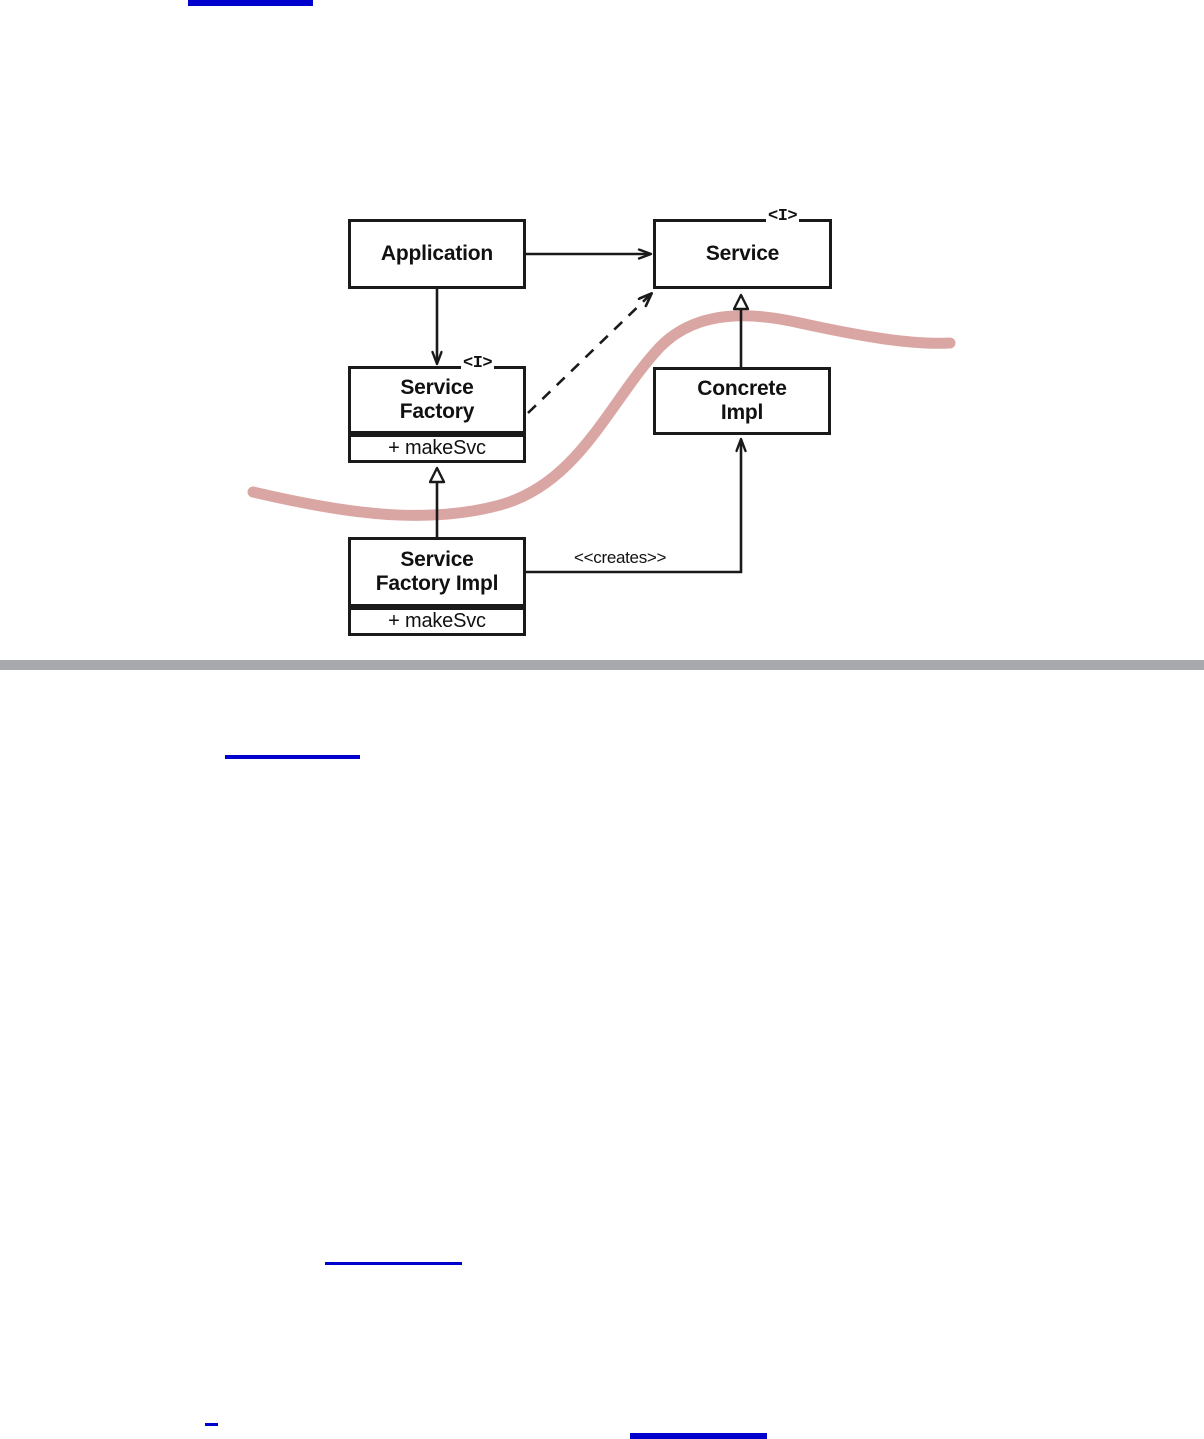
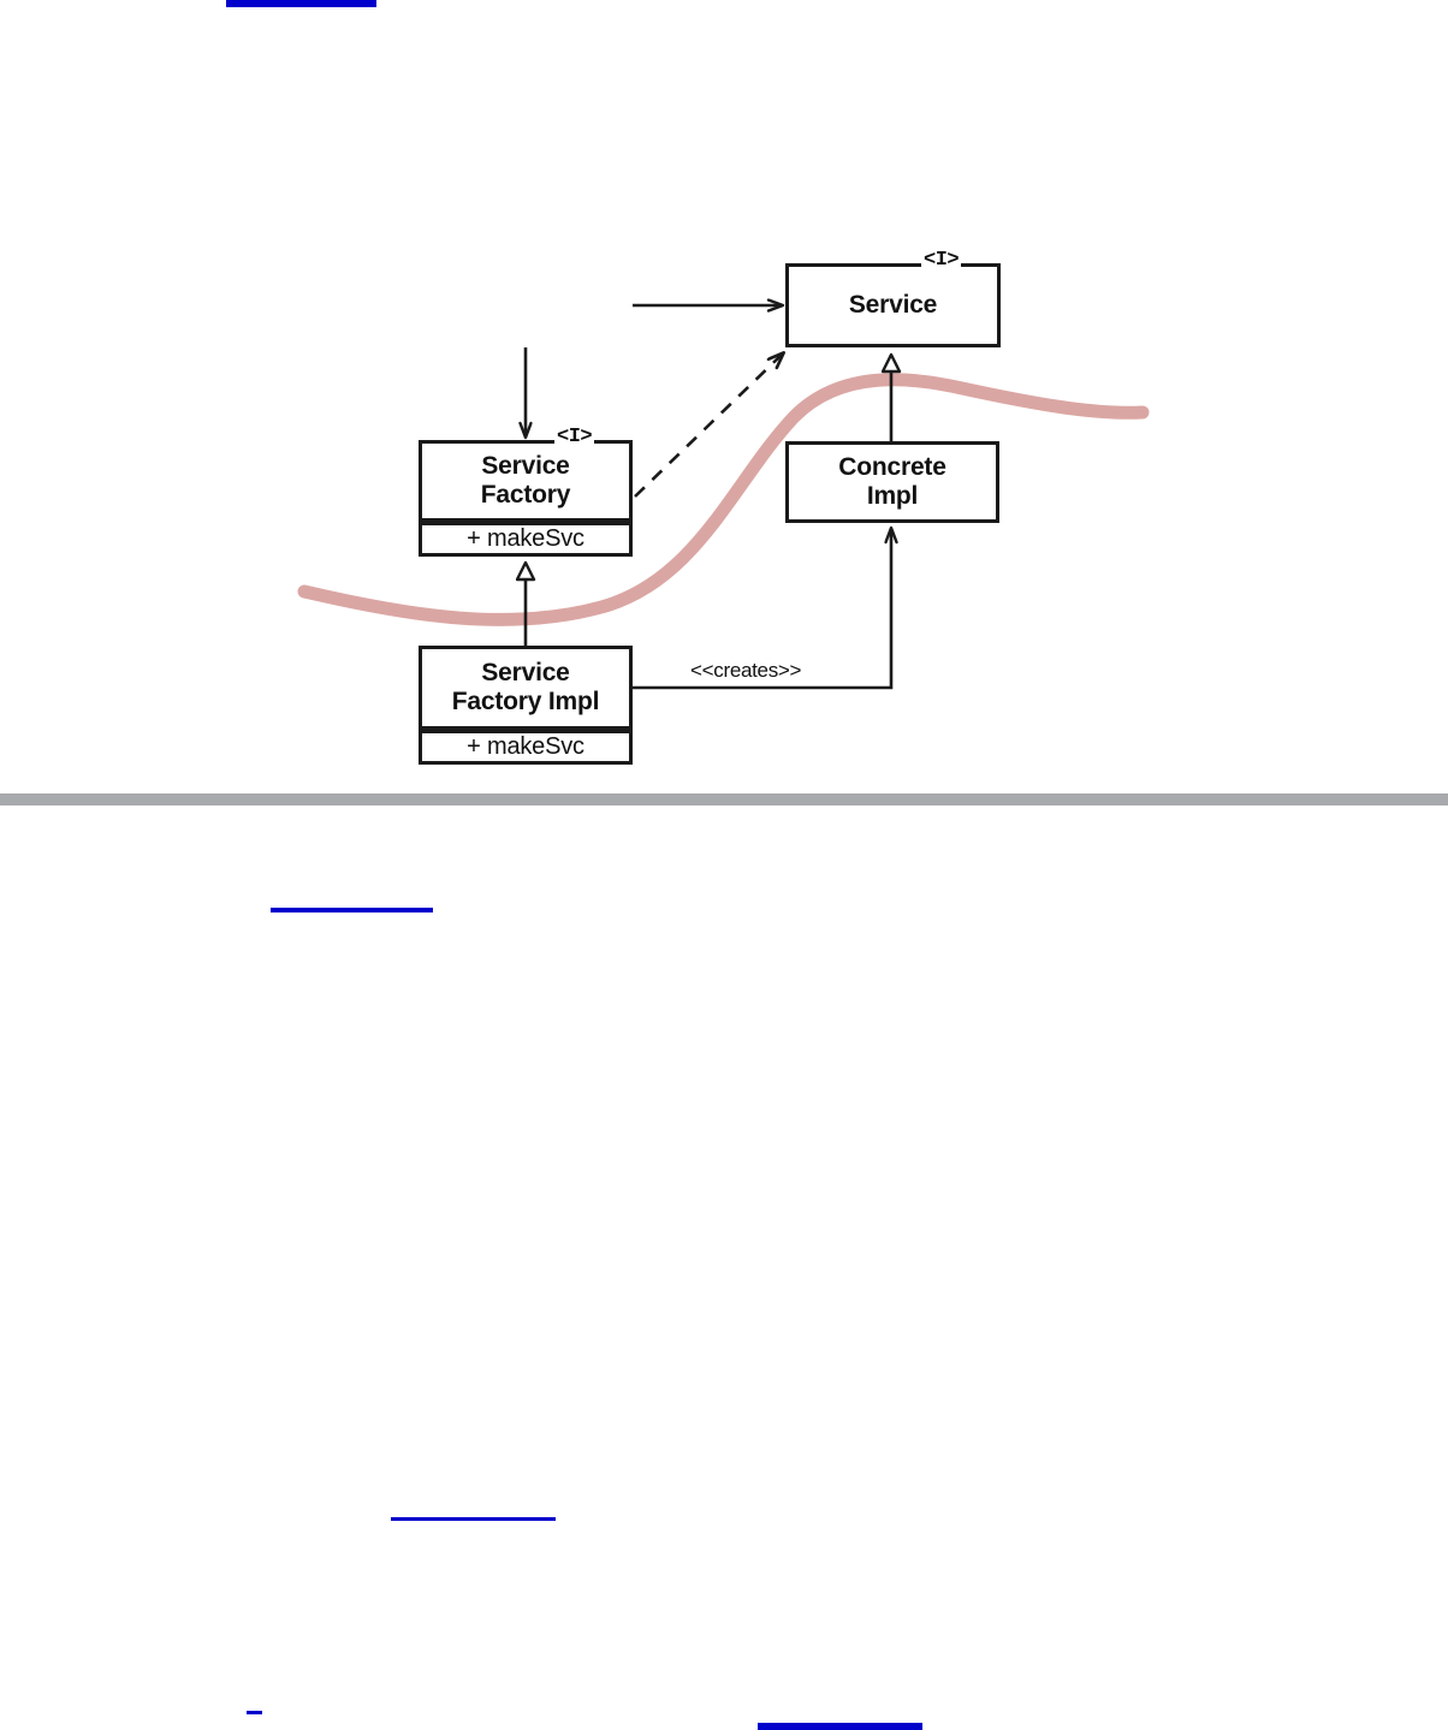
- Application
  Service
  <I>
  Service
  Factory
  + makeSvc
  <I>
  Concrete
  Impl
  Service
  Factory Impl
  + makeSvc
  <<creates>>
